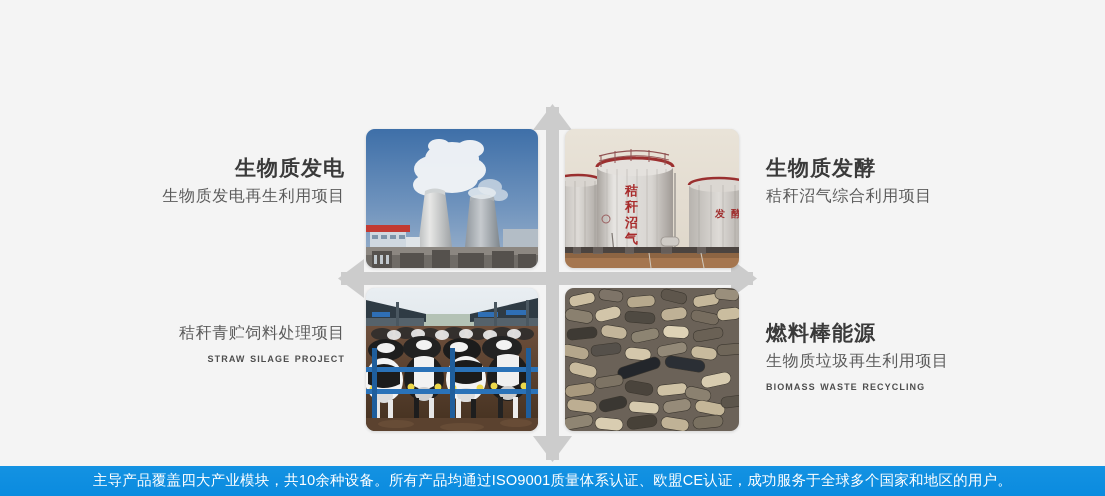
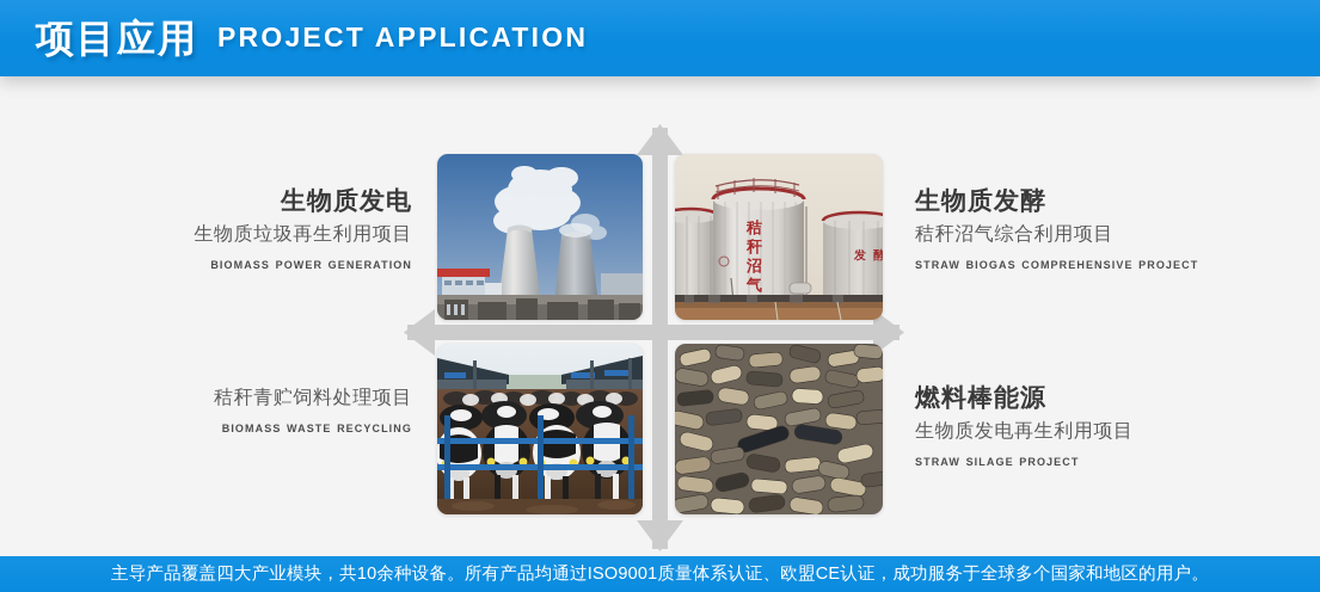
+ 项目应用
+ PROJECT APPLICATION
  发
  酵
  秸
  秆
  沼
  气
  生物质发电
- 生物质发电再生利用项目
+ 生物质垃圾再生利用项目
+ biomass power generation
  生物质发酵
  秸秆沼气综合利用项目
+ straw biogas comprehensive project
  秸秆青贮饲料处理项目
- straw silage project
+ biomass waste recycling
  燃料棒能源
- 生物质垃圾再生利用项目
+ 生物质发电再生利用项目
- biomass waste recycling
+ straw silage project
  主导产品覆盖四大产业模块，共10余种设备。所有产品均通过ISO9001质量体系认证、欧盟CE认证，成功服务于全球多个国家和地区的用户。
